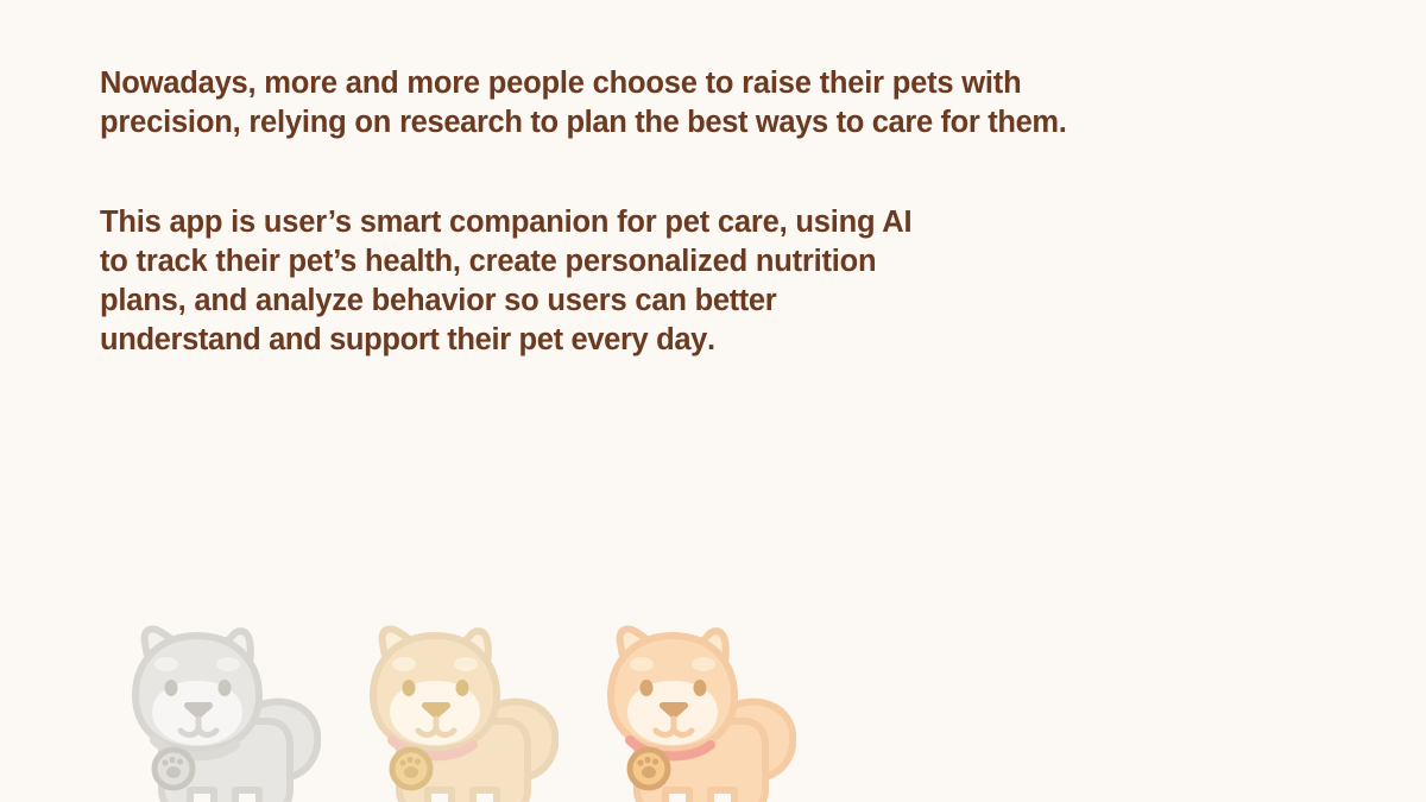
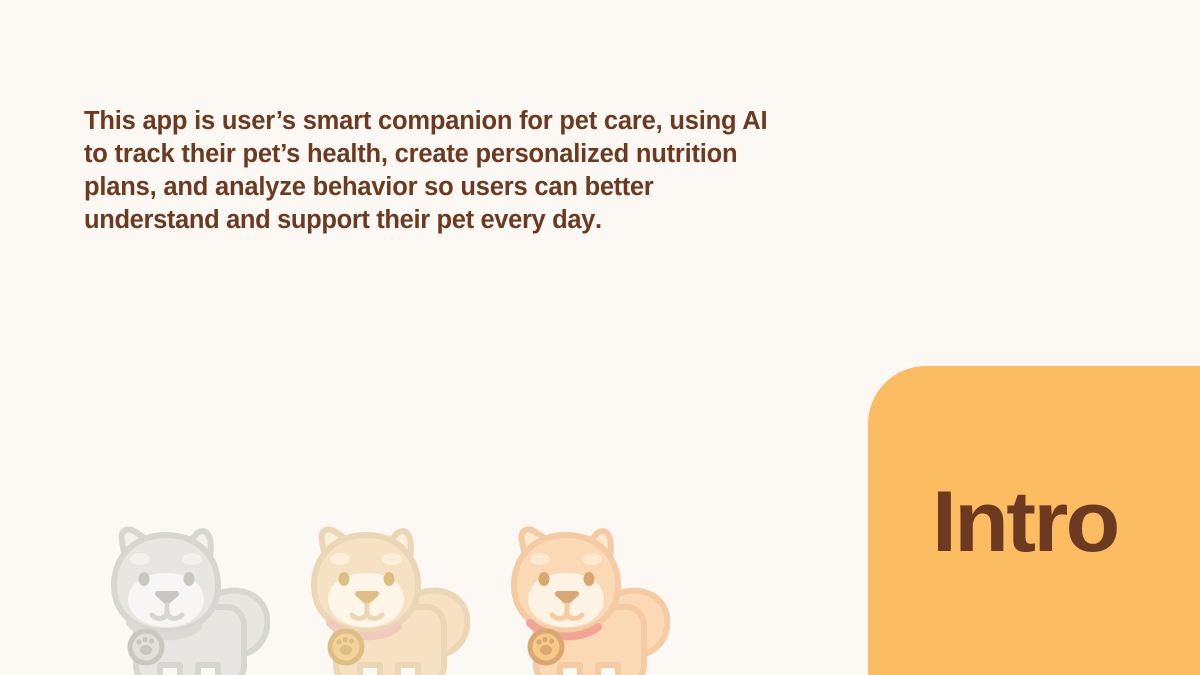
- Nowadays, more and more people choose to raise their pets with
- precision, relying on research to plan the best ways to care for them.
  This app is user’s smart companion for pet care, using AI
  to track their pet’s health, create personalized nutrition
  plans, and analyze behavior so users can better
  understand and support their pet every day.
+ Intro
